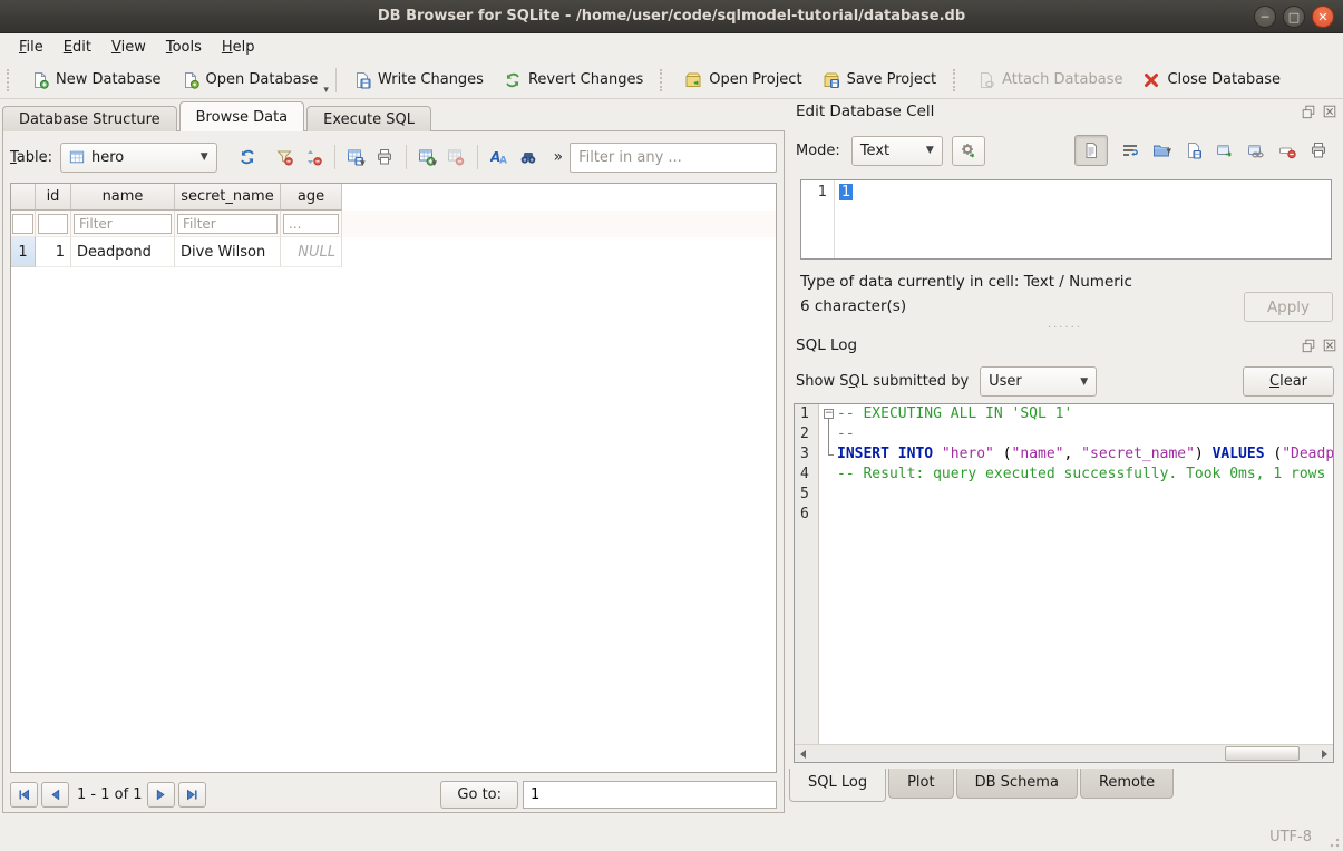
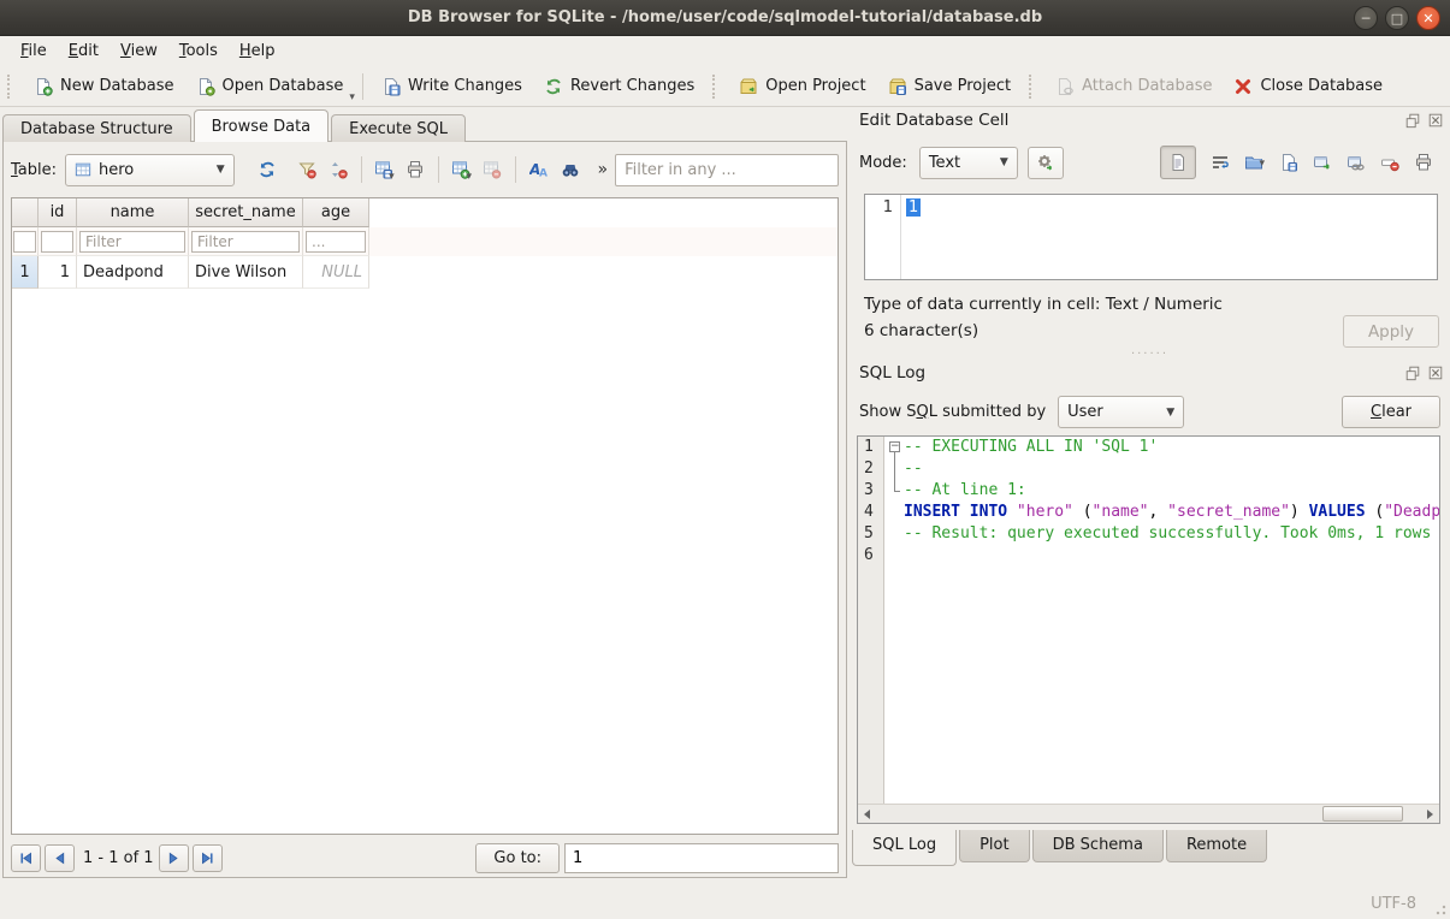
  DB Browser for SQLite - /home/user/code/sqlmodel-tutorial/database.db
  ─
  □
  ✕
  File
  Edit
  View
  Tools
  Help
  New Database
  Open Database
  ▾
  Write Changes
  Revert Changes
  Open Project
  Save Project
  Attach Database
  Close Database
  Database Structure
  Browse Data
  Execute SQL
  Table:
  hero
  ▼
  ▾
  ▾
  A
  A
  »
  Filter in any ...
  id
  name
  secret_name
  age
  Filter
  Filter
  ...
  1
  1
  Deadpond
  Dive Wilson
  NULL
  1 - 1 of 1
  Go to:
  1
  Edit Database Cell
  Mode:
  Text
  ▼
  ▾
  1
  1
  Type of data currently in cell: Text / Numeric
  6 character(s)
  Apply
  ······
  SQL Log
  Show SQL submitted by
  User
  ▼
  Clear
  1
  2
  3
  4
  5
  6
  −
  -- EXECUTING ALL IN 'SQL 1'
  --
+ -- At line 1:
  INSERT INTO "hero" ("name", "secret_name") VALUES ("Deadp
  -- Result: query executed successfully. Took 0ms, 1 rows
  SQL Log
  Plot
  DB Schema
  Remote
  UTF-8
